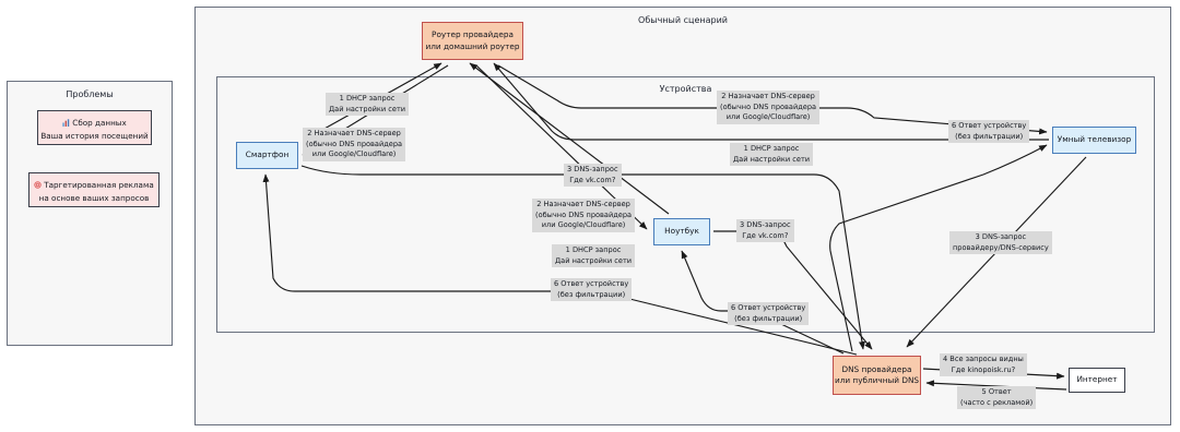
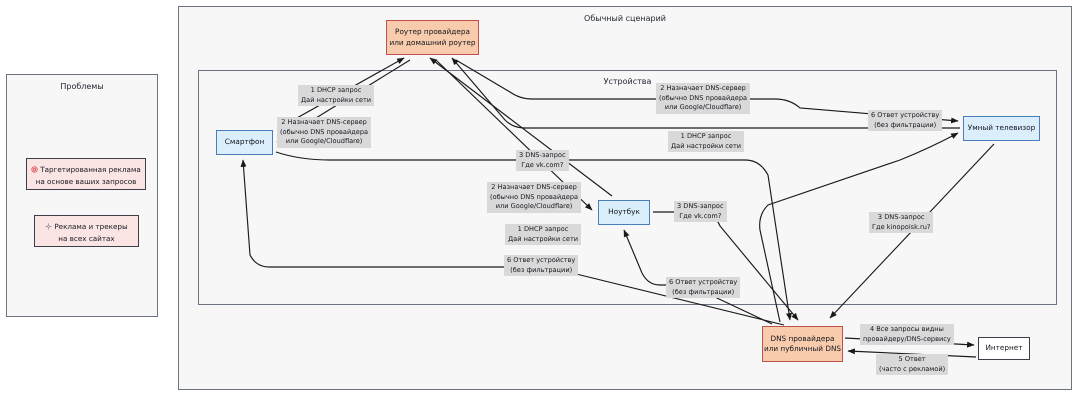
  Обычный сценарий
  Устройства
  Проблемы
- Сбор данных
- Ваша история посещений
  Таргетированная реклама
  на основе ваших запросов
+ Реклама и трекеры
+ на всех сайтах
  Роутер провайдера
  или домашний роутер
  Смартфон
  Ноутбук
  Умный телевизор
  DNS провайдера
  или публичный DNS
  Интернет
  1 DHCP запрос
  Дай настройки сети
  2 Назначает DNS-сервер
  (обычно DNS провайдера
  или Google/Cloudflare)
  2 Назначает DNS-сервер
  (обычно DNS провайдера
  или Google/Cloudflare)
  1 DHCP запрос
  Дай настройки сети
  6 Ответ устройству
  (без фильтрации)
  3 DNS-запрос
  Где vk.com?
  2 Назначает DNS-сервер
  (обычно DNS провайдера
  или Google/Cloudflare)
  1 DHCP запрос
  Дай настройки сети
  3 DNS-запрос
  Где vk.com?
  3 DNS-запрос
- провайдеру/DNS-сервису
+ Где kinopoisk.ru?
  6 Ответ устройству
  (без фильтрации)
  6 Ответ устройству
  (без фильтрации)
  4 Все запросы видны
- Где kinopoisk.ru?
+ провайдеру/DNS-сервису
  5 Ответ
  (часто с рекламой)
